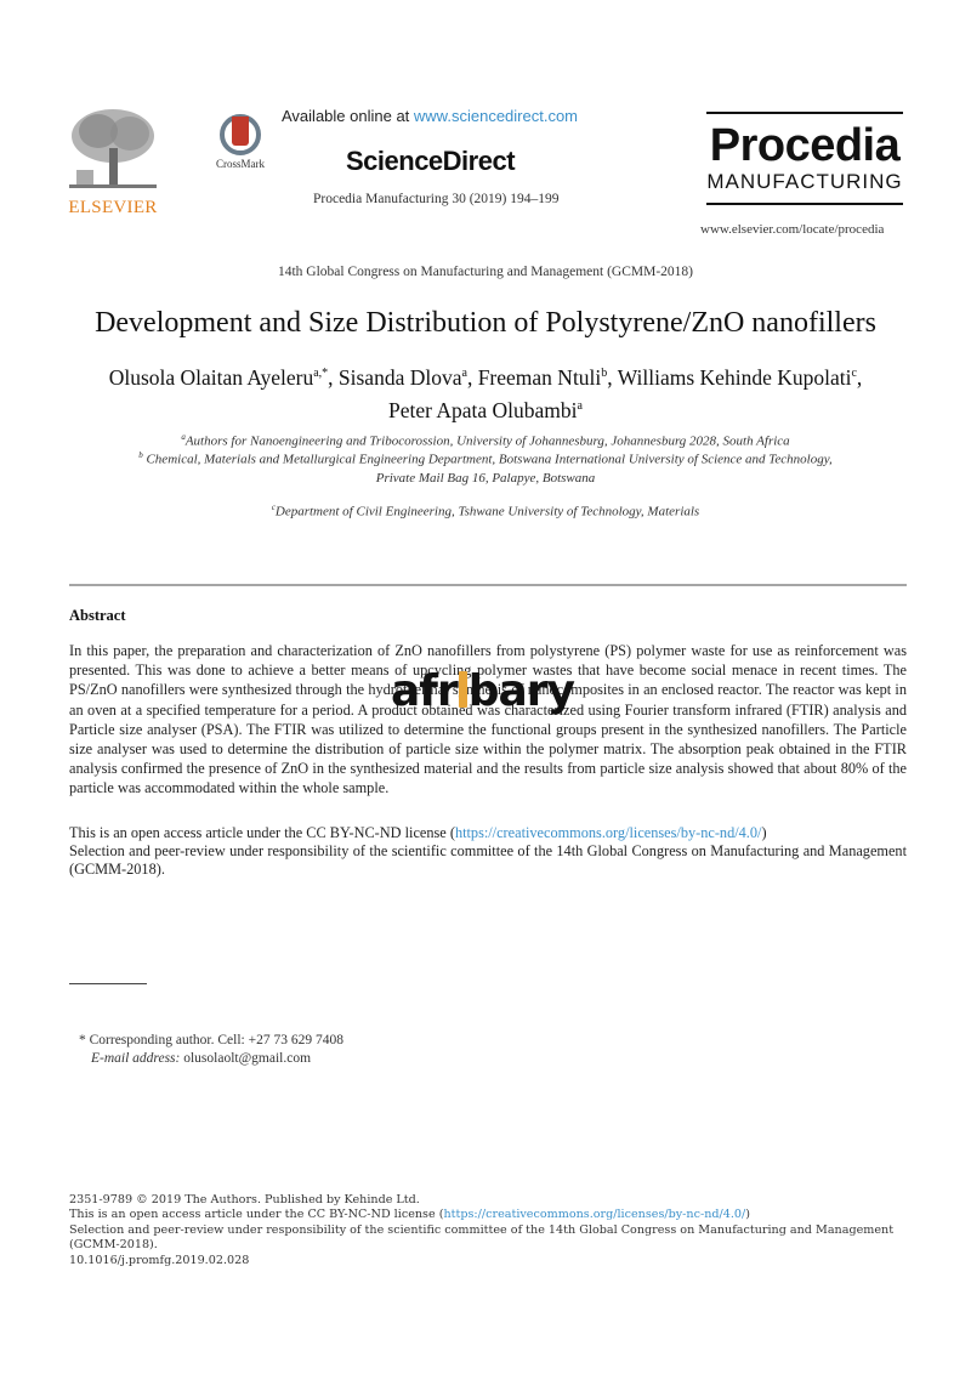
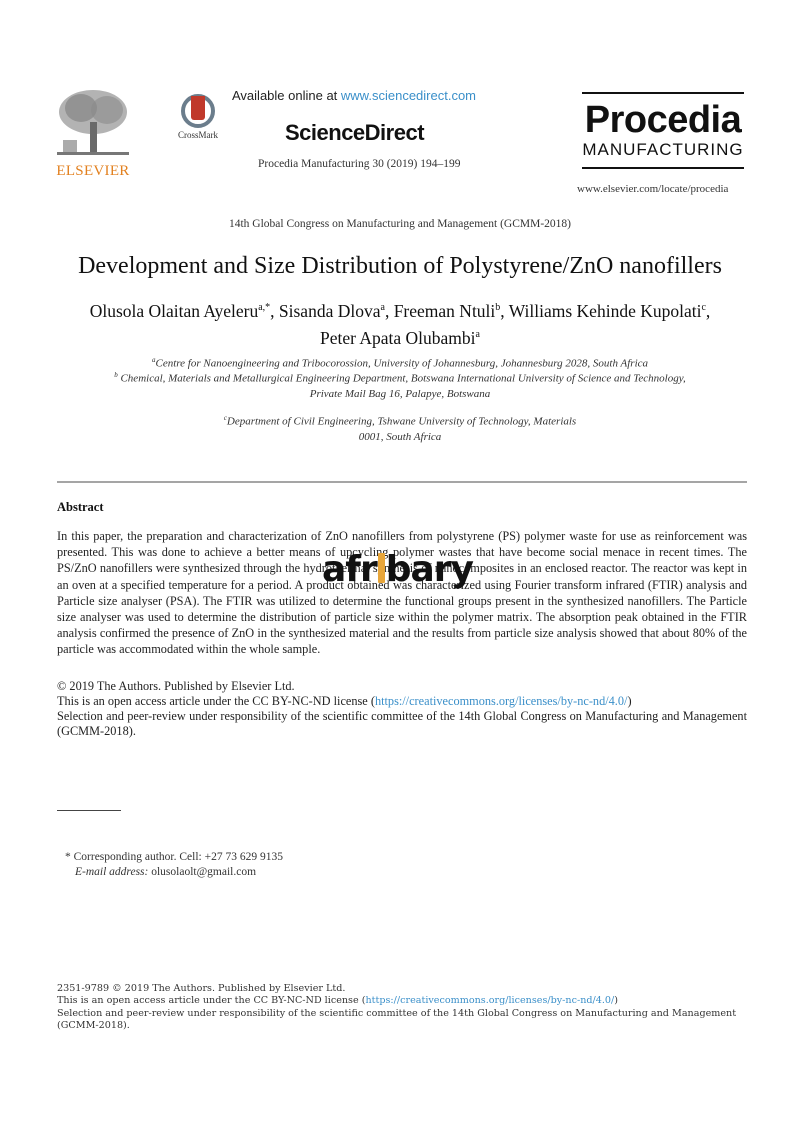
  ELSEVIER
  CrossMark
  Available online at www.sciencedirect.com
  ScienceDirect
  Procedia Manufacturing 30 (2019) 194–199
  Procedia
  MANUFACTURING
  www.elsevier.com/locate/procedia
  14th Global Congress on Manufacturing and Management (GCMM-2018)
  Development and Size Distribution of Polystyrene/ZnO nanofillers
  Olusola Olaitan Ayelerua,*, Sisanda Dlovaa, Freeman Ntulib, Williams Kehinde Kupolatic, Peter Apata Olubambia
- aAuthors for Nanoengineering and Tribocorossion, University of Johannesburg, Johannesburg 2028, South Africa
+ aCentre for Nanoengineering and Tribocorossion, University of Johannesburg, Johannesburg 2028, South Africa
  b Chemical, Materials and Metallurgical Engineering Department, Botswana International University of Science and Technology,
  Private Mail Bag 16, Palapye, Botswana
  cDepartment of Civil Engineering, Tshwane University of Technology, Materials
+ 0001, South Africa
  Abstract
  In this paper, the preparation and characterization of ZnO nanofillers from polystyrene (PS) polymer waste for use as reinforcement was presented. This was done to achieve a better means of upcyclig polymer wastes that have become social menace in recent times. The PS/ZnO nanofillers were synthesized through the hydrothermal snthesis of nanocomposites in an enclosed reactor. The reactor was kept in an oven at a specified temperature for a period. A product obtained was characterized using Fourier transform infrared (FTIR) analysis and Particle size analyser (PSA). The FTIR was utilized to determine the functional groups present in the synthesized nanofillers. The Particle size analyser was used to determine the distribution of particle size within the polymer matrix. The absorption peak obtained in the FTIR analysis confirmed the presence of ZnO in the synthesized material and the results from particle size analysis showed that about 80% of the particle was accommodated within the whole sample.
  afr bary
+ © 2019 The Authors. Published by Elsevier Ltd.
  This is an open access article under the CC BY-NC-ND license (https://creativecommons.org/licenses/by-nc-nd/4.0/)
  Selection and peer-review under responsibility of the scientific committee of the 14th Global Congress on Manufacturing and Management (GCMM-2018).
- * Corresponding author. Cell: +27 73 629 7408
+ * Corresponding author. Cell: +27 73 629 9135
  E-mail address: olusolaolt@gmail.com
- 2351-9789 © 2019 The Authors. Published by Kehinde Ltd.
+ 2351-9789 © 2019 The Authors. Published by Elsevier Ltd.
  This is an open access article under the CC BY-NC-ND license (https://creativecommons.org/licenses/by-nc-nd/4.0/)
  Selection and peer-review under responsibility of the scientific committee of the 14th Global Congress on Manufacturing and Management (GCMM-2018).
- 10.1016/j.promfg.2019.02.028
